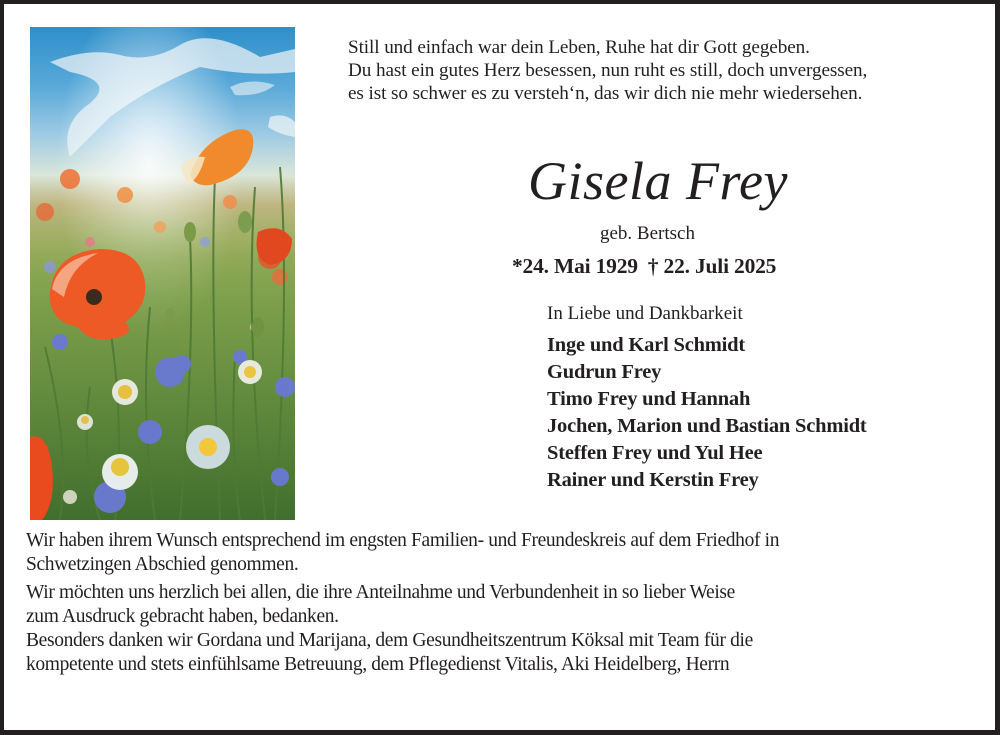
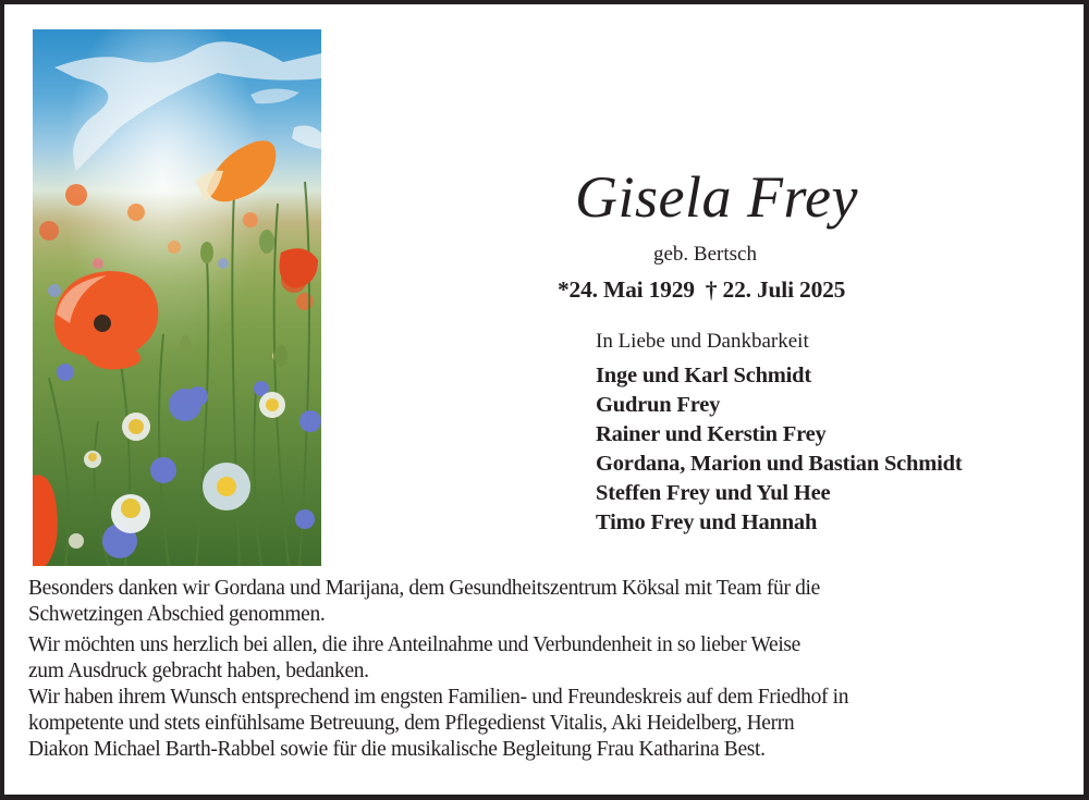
- Still und einfach war dein Leben, Ruhe hat dir Gott gegeben.
- Du hast ein gutes Herz besessen, nun ruht es still, doch unvergessen,
- es ist so schwer es zu versteh‘n, das wir dich nie mehr wiedersehen.
  Gisela Frey
  geb. Bertsch
  *24. Mai 1929 † 22. Juli 2025
  In Liebe und Dankbarkeit
  Inge und Karl Schmidt
  Gudrun Frey
- Timo Frey und Hannah
+ Rainer und Kerstin Frey
- Jochen, Marion und Bastian Schmidt
+ Gordana, Marion und Bastian Schmidt
  Steffen Frey und Yul Hee
- Rainer und Kerstin Frey
+ Timo Frey und Hannah
- Wir haben ihrem Wunsch entsprechend im engsten Familien- und Freundeskreis auf dem Friedhof in
+ Besonders danken wir Gordana und Marijana, dem Gesundheitszentrum Köksal mit Team für die
  Schwetzingen Abschied genommen.
  Wir möchten uns herzlich bei allen, die ihre Anteilnahme und Verbundenheit in so lieber Weise
  zum Ausdruck gebracht haben, bedanken.
- Besonders danken wir Gordana und Marijana, dem Gesundheitszentrum Köksal mit Team für die
+ Wir haben ihrem Wunsch entsprechend im engsten Familien- und Freundeskreis auf dem Friedhof in
  kompetente und stets einfühlsame Betreuung, dem Pflegedienst Vitalis, Aki Heidelberg, Herrn
+ Diakon Michael Barth-Rabbel sowie für die musikalische Begleitung Frau Katharina Best.
